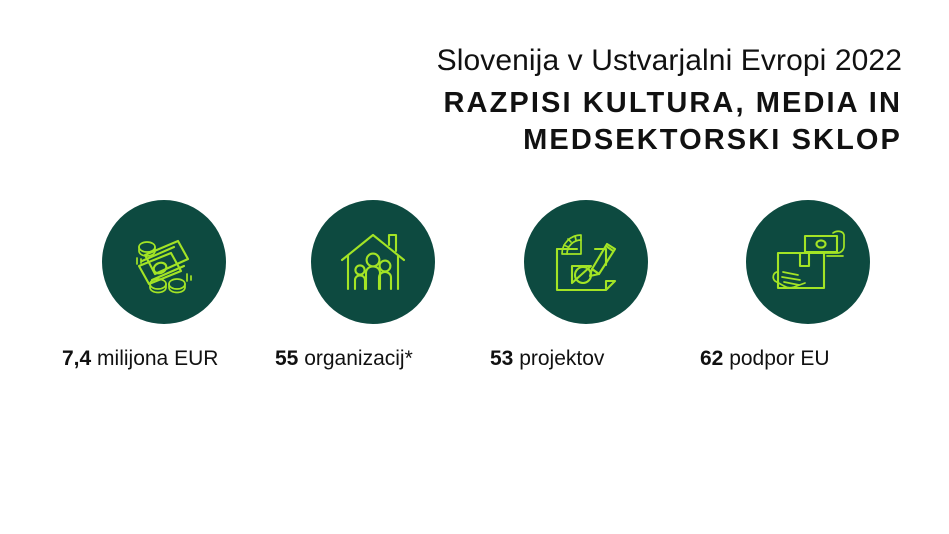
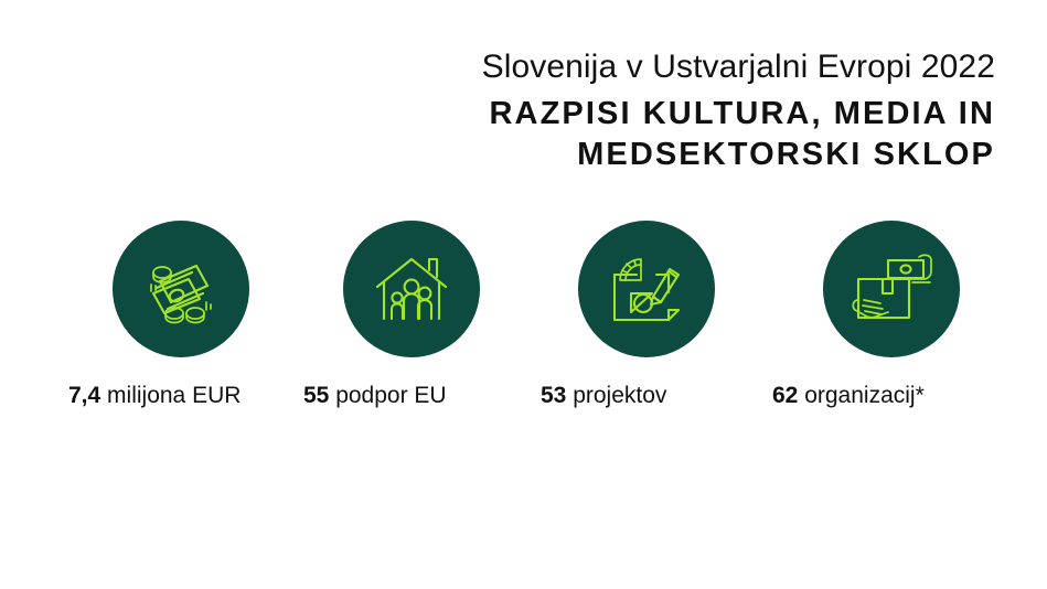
  Slovenija v Ustvarjalni Evropi 2022
  RAZPISI KULTURA, MEDIA IN
  MEDSEKTORSKI SKLOP
  7,4 milijona EUR
- 55 organizacij*
+ 55 podpor EU
  53 projektov
- 62 podpor EU
+ 62 organizacij*
